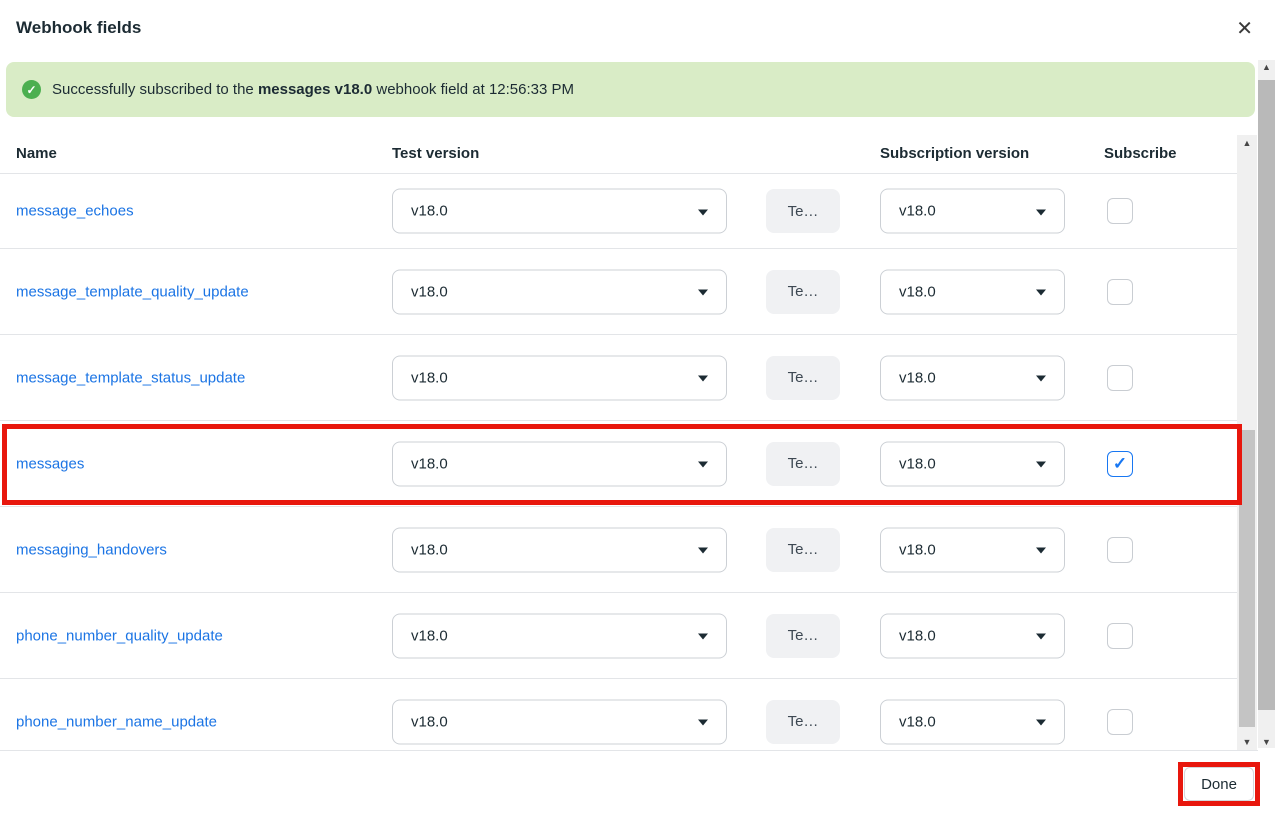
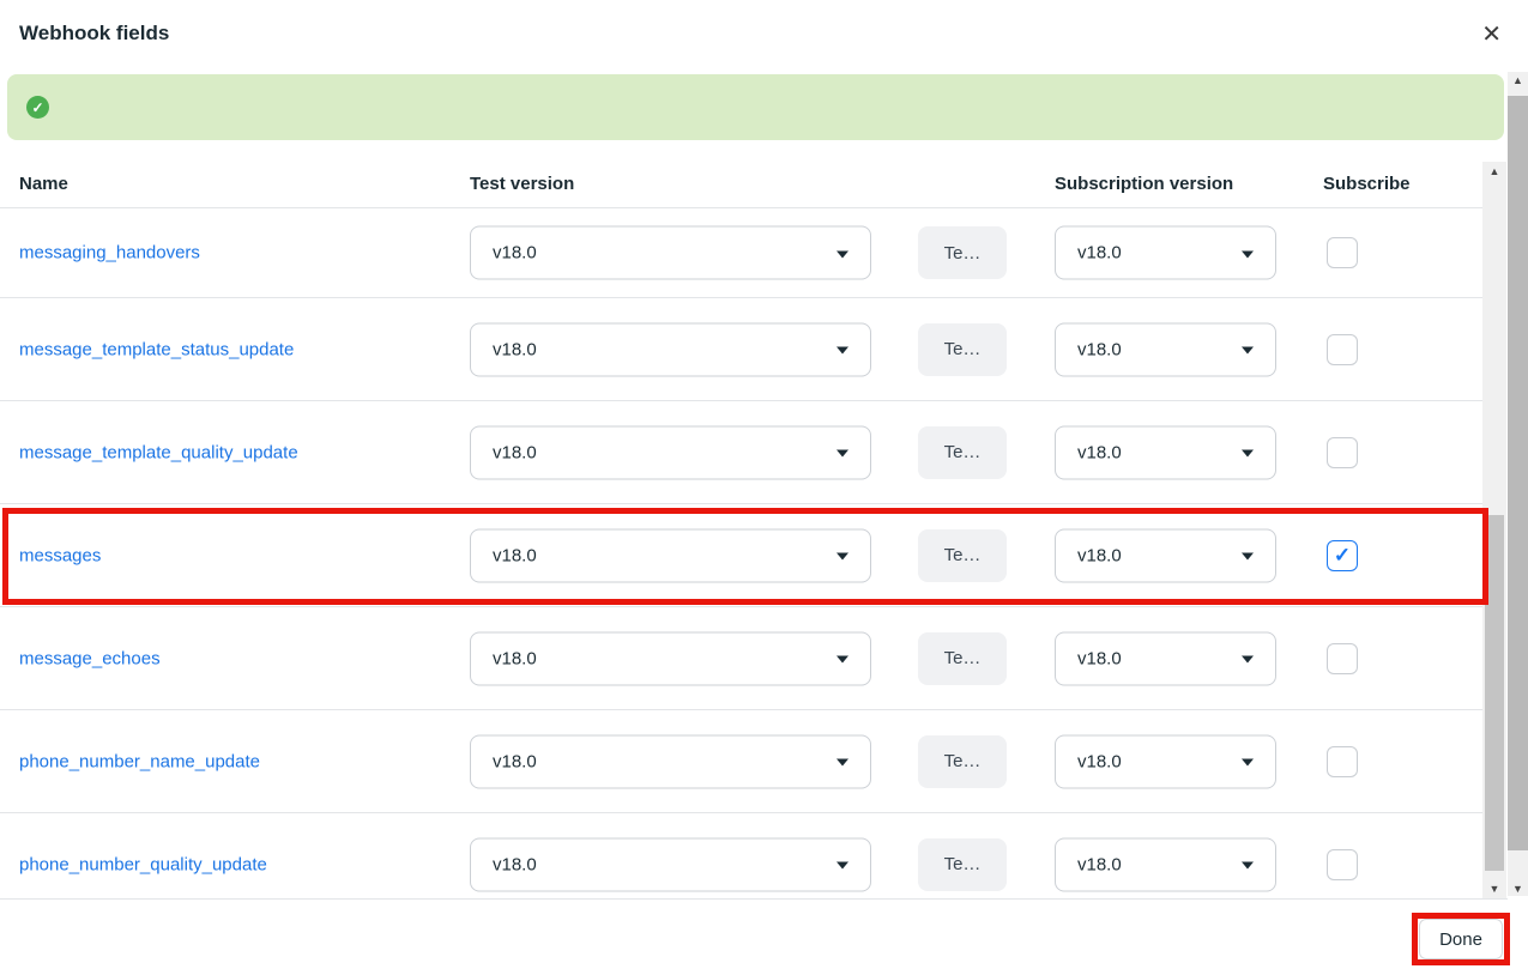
  Webhook fields
  ✕
  ✓
- Successfully subscribed to the messages v18.0 webhook field at 12:56:33 PM
  Name
  Test version
  Subscription version
  Subscribe
- message_echoes
+ messaging_handovers
  v18.0
  Te…
  v18.0
- message_template_quality_update
+ message_template_status_update
  v18.0
  Te…
  v18.0
- message_template_status_update
+ message_template_quality_update
  v18.0
  Te…
  v18.0
  messages
  v18.0
  Te…
  v18.0
  ✓
- messaging_handovers
+ message_echoes
  v18.0
  Te…
  v18.0
- phone_number_quality_update
+ phone_number_name_update
  v18.0
  Te…
  v18.0
- phone_number_name_update
+ phone_number_quality_update
  v18.0
  Te…
  v18.0
  ▲
  ▼
  ▲
  ▼
  Done
